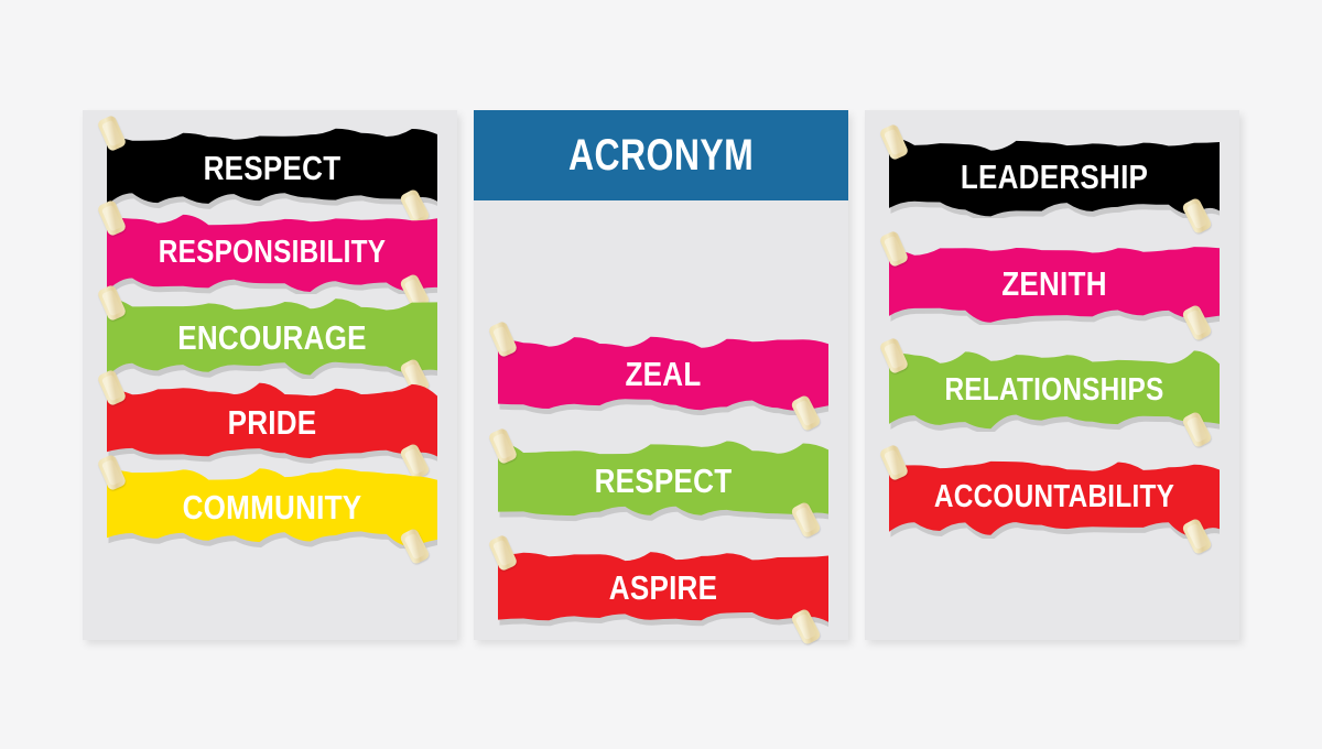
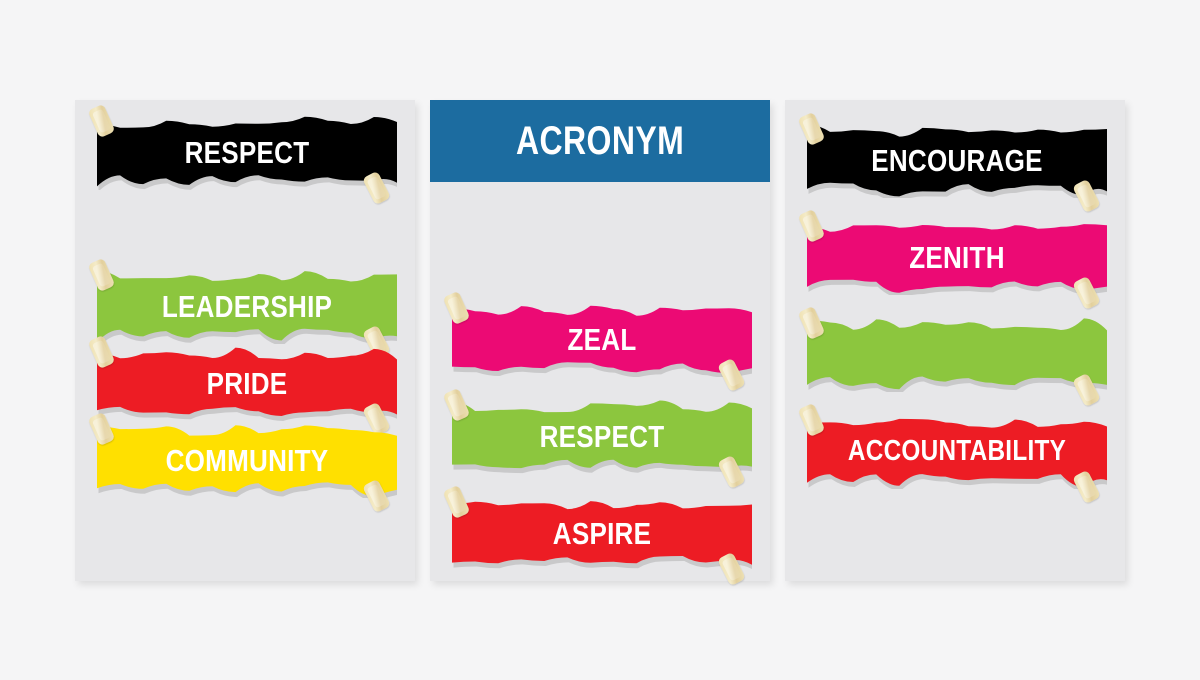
  RESPECT
- RESPONSIBILITY
- ENCOURAGE
+ LEADERSHIP
  PRIDE
  COMMUNITY
  ACRONYM
  ZEAL
  RESPECT
  ASPIRE
- LEADERSHIP
+ ENCOURAGE
  ZENITH
- RELATIONSHIPS
  ACCOUNTABILITY
